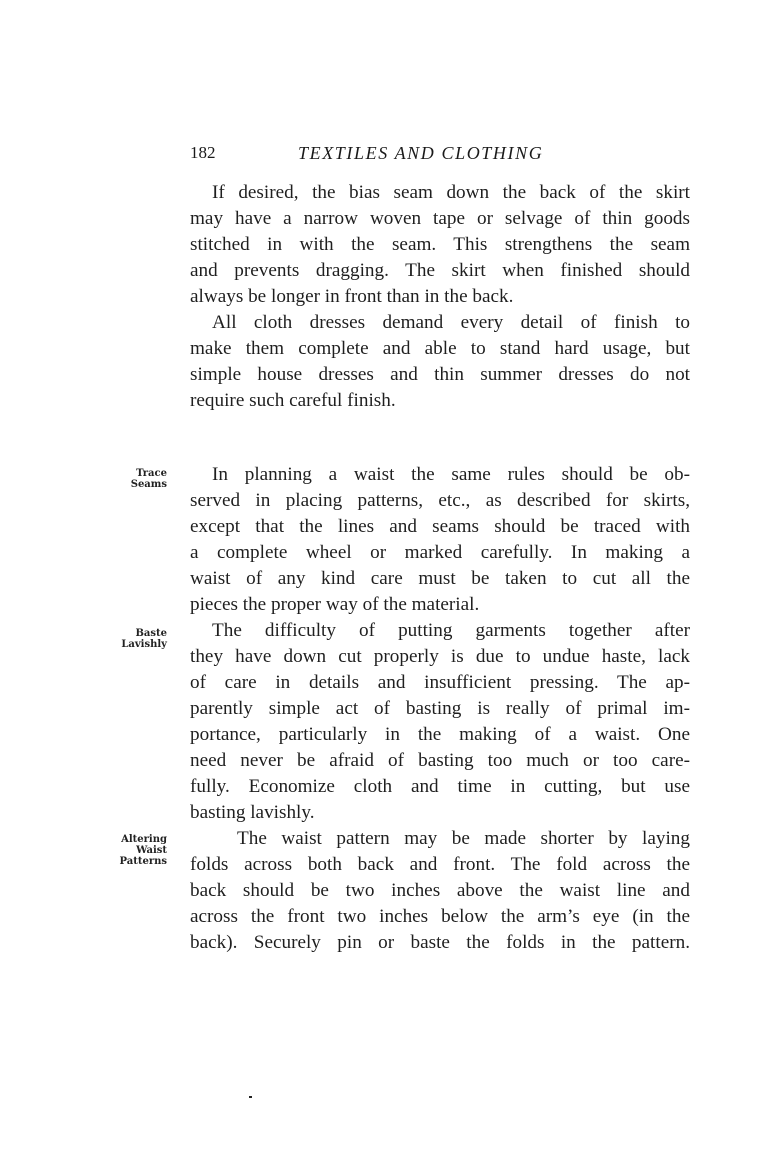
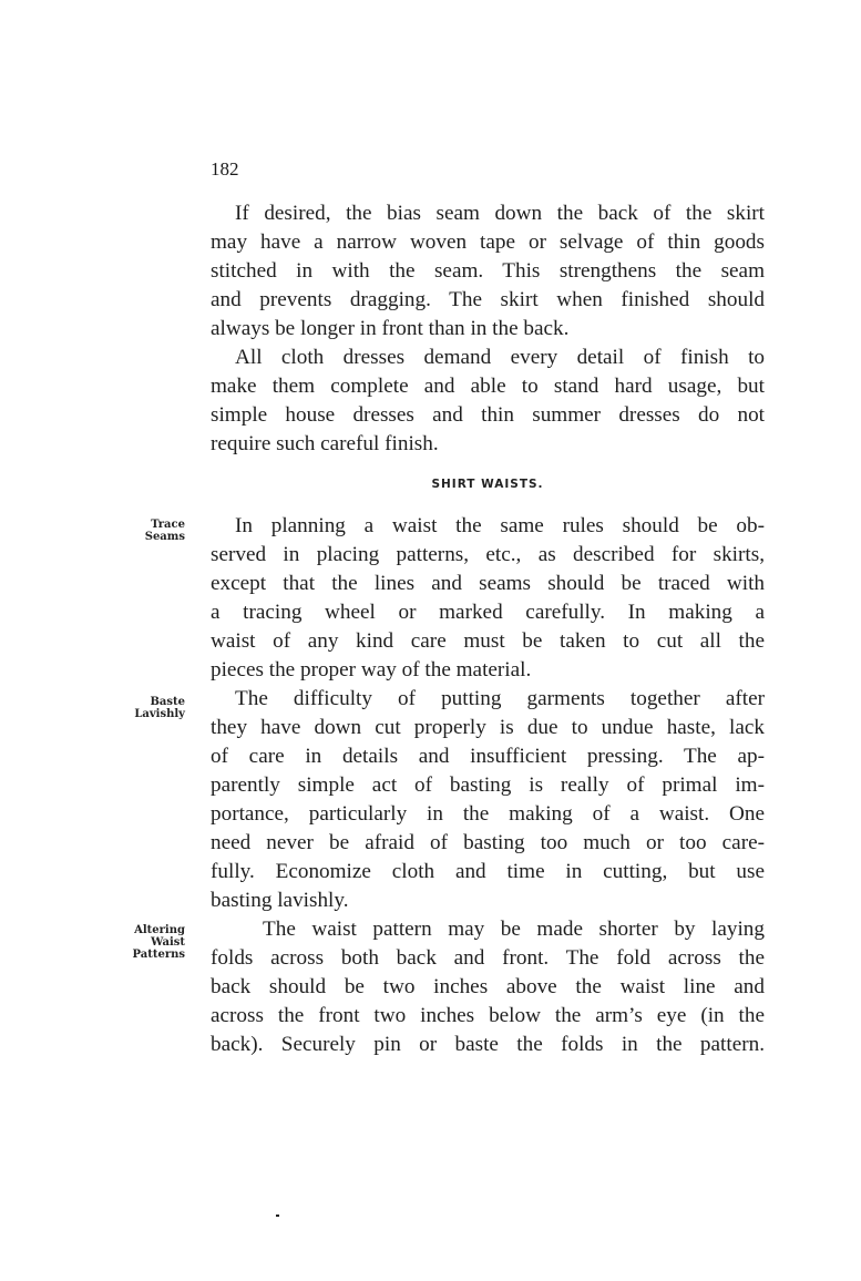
  182
- TEXTILES AND CLOTHING
  If desired, the bias seam down the back of the skirt
  may have a narrow woven tape or selvage of thin goods
  stitched in with the seam. This strengthens the seam
  and prevents dragging. The skirt when finished should
  always be longer in front than in the back.
  All cloth dresses demand every detail of finish to
  make them complete and able to stand hard usage, but
  simple house dresses and thin summer dresses do not
  require such careful finish.
+ SHIRT WAISTS.
  Trace
  Seams
  In planning a waist the same rules should be ob-
  served in placing patterns, etc., as described for skirts,
  except that the lines and seams should be traced with
- a complete wheel or marked carefully. In making a
+ a tracing wheel or marked carefully. In making a
  waist of any kind care must be taken to cut all the
  pieces the proper way of the material.
  Baste
  Lavishly
  The difficulty of putting garments together after
  they have down cut properly is due to undue haste, lack
  of care in details and insufficient pressing. The ap-
  parently simple act of basting is really of primal im-
  portance, particularly in the making of a waist. One
  need never be afraid of basting too much or too care-
  fully. Economize cloth and time in cutting, but use
  basting lavishly.
  Altering
  Waist
  Patterns
  The waist pattern may be made shorter by laying
  folds across both back and front. The fold across the
  back should be two inches above the waist line and
  across the front two inches below the arm’s eye (in the
  back). Securely pin or baste the folds in the pattern.
